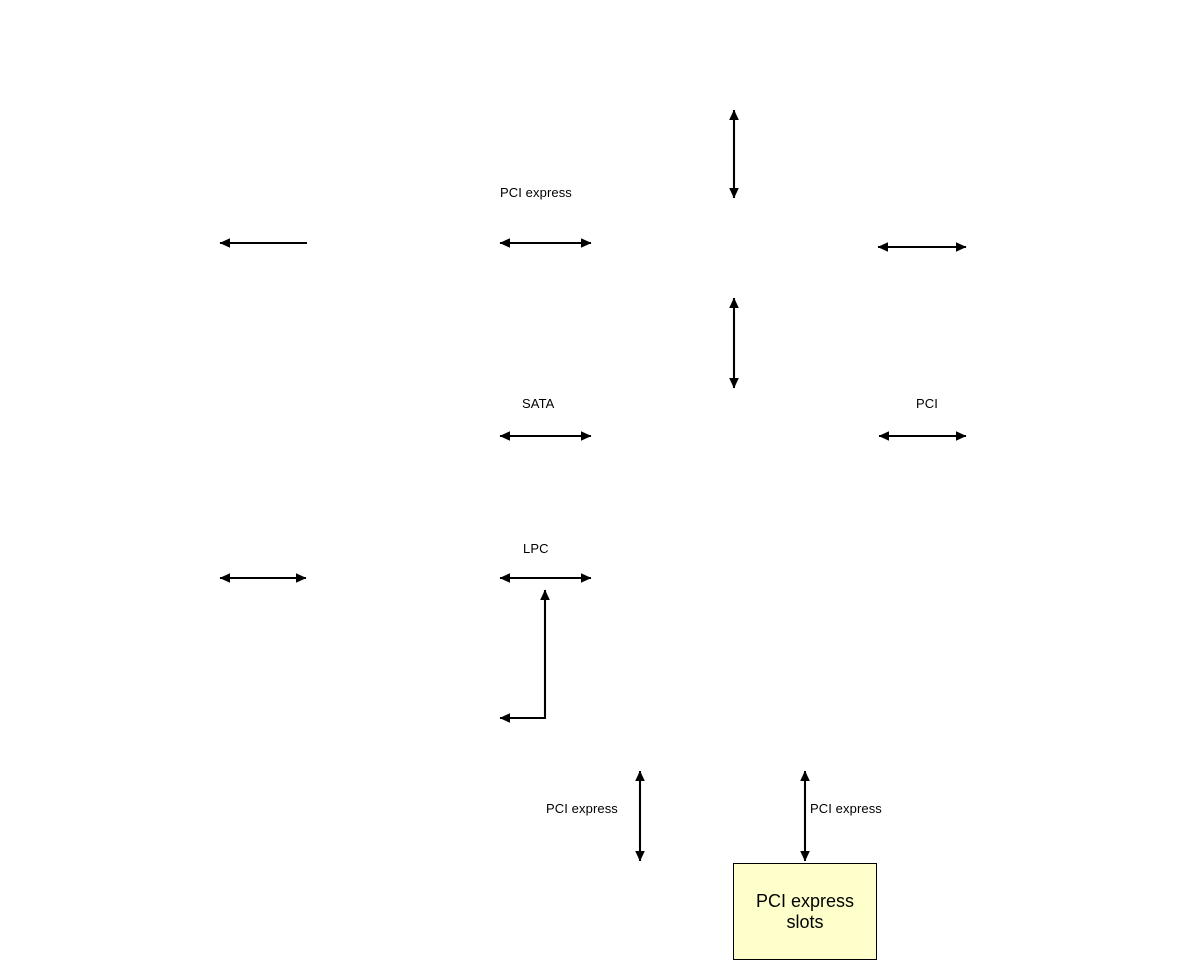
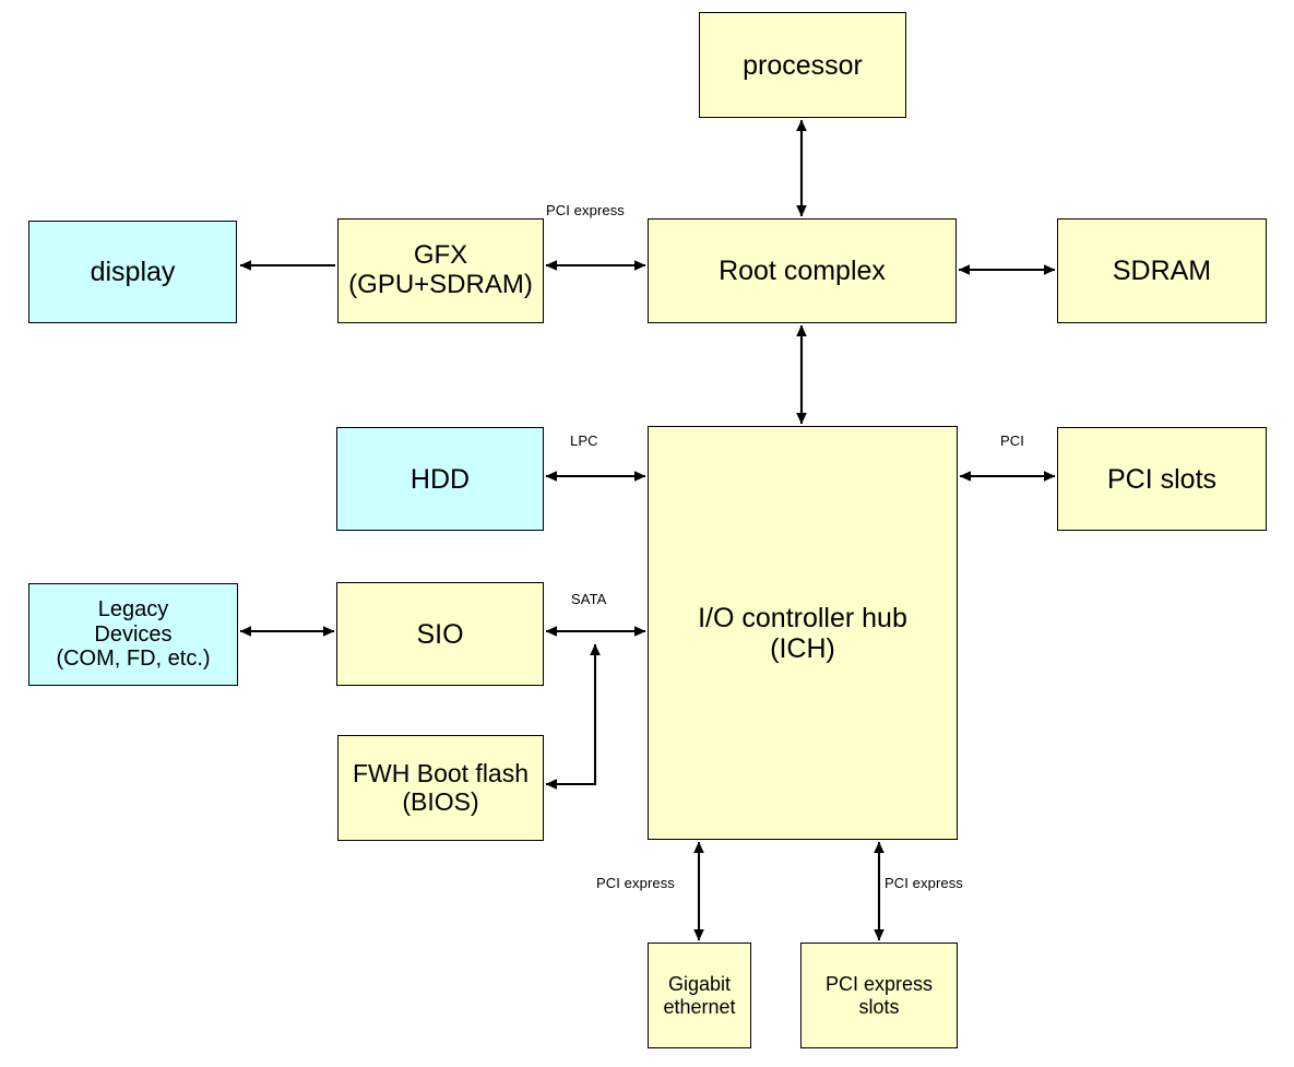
+ processor
+ display
+ GFX
+ (GPU+SDRAM)
+ Root complex
+ SDRAM
+ HDD
+ I/O controller hub
+ (ICH)
+ PCI slots
+ Legacy
+ Devices
+ (COM, FD, etc.)
+ SIO
+ FWH Boot flash
+ (BIOS)
+ Gigabit
+ ethernet
  PCI express
  slots
  PCI express
- SATA
+ LPC
  PCI
- LPC
+ SATA
  PCI express
  PCI express
